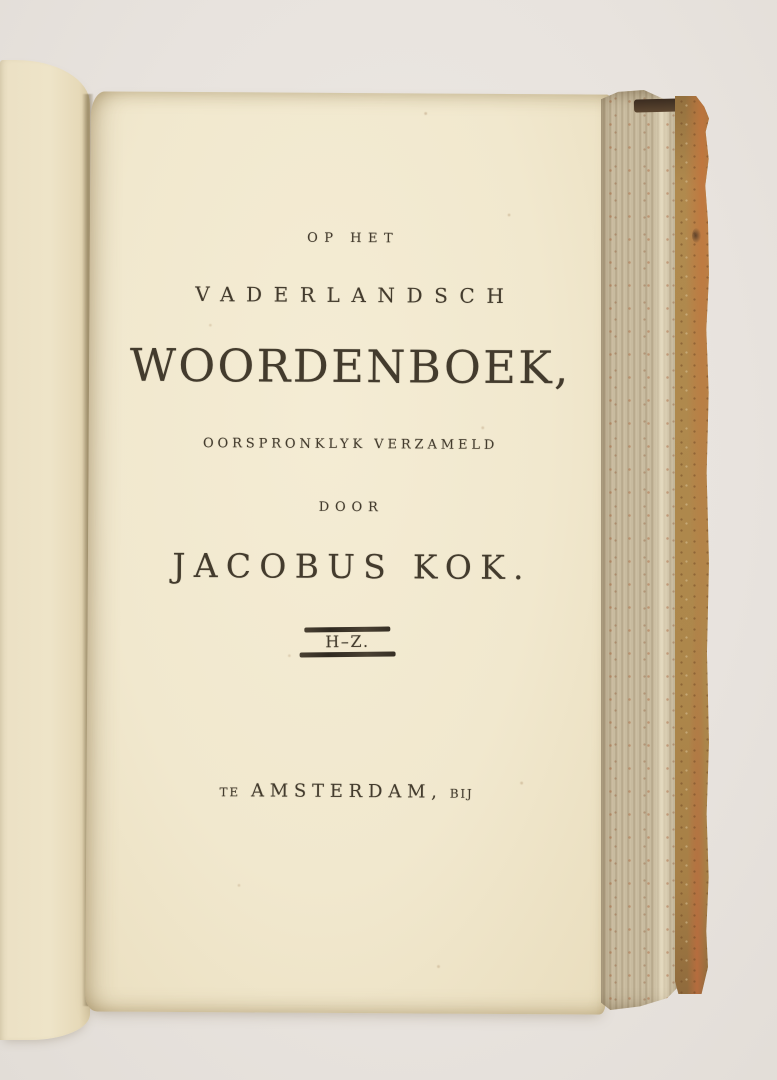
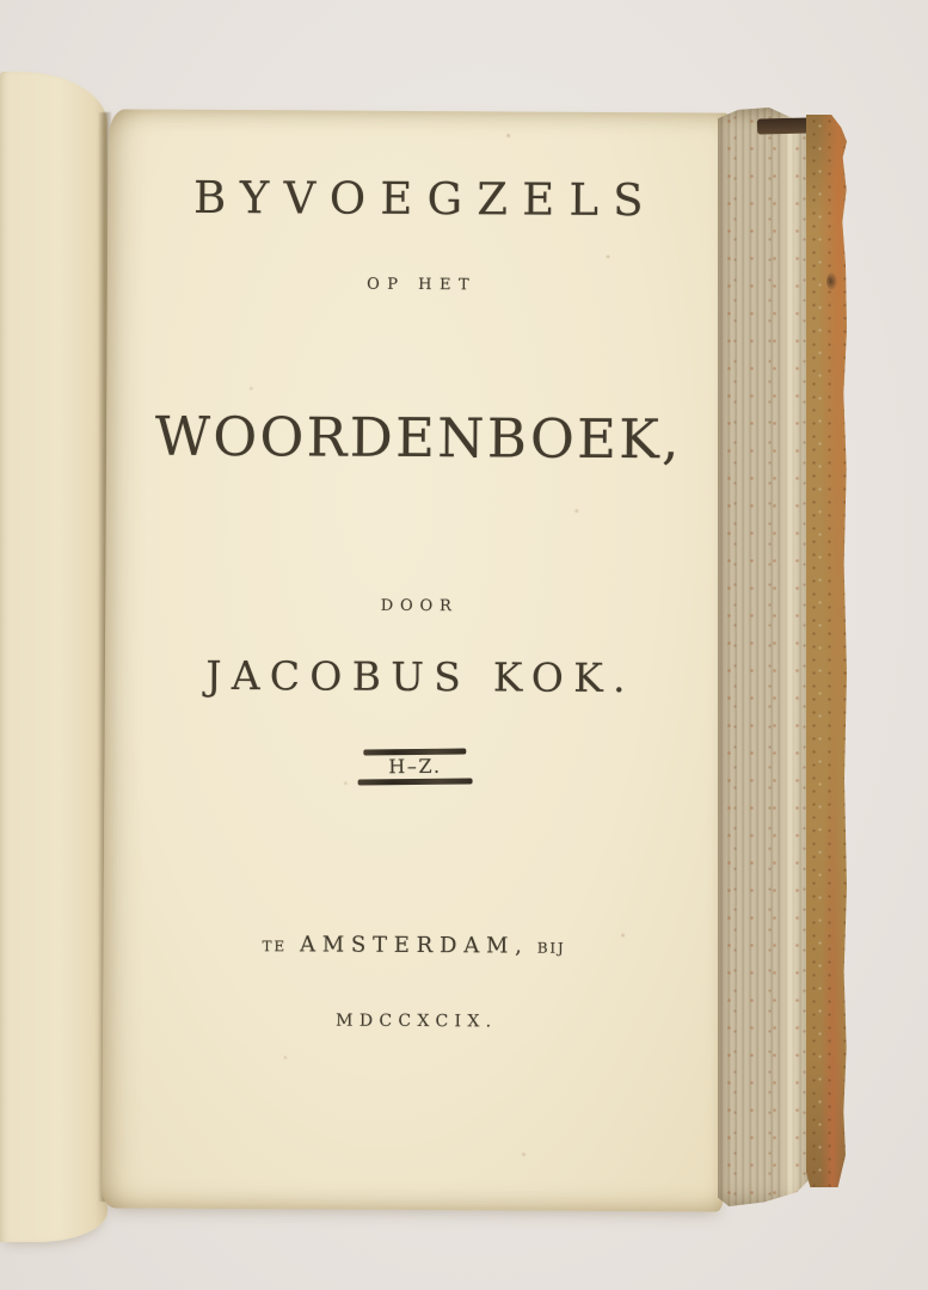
+ BYVOEGZELS
  OP HET
- VADERLANDSCH
  WOORDENBOEK,
- OORSPRONKLYK VERZAMELD
  DOOR
  JACOBUS KOK.
  H–Z.
  TE AMSTERDAM, BIJ
+ MDCCXCIX.
